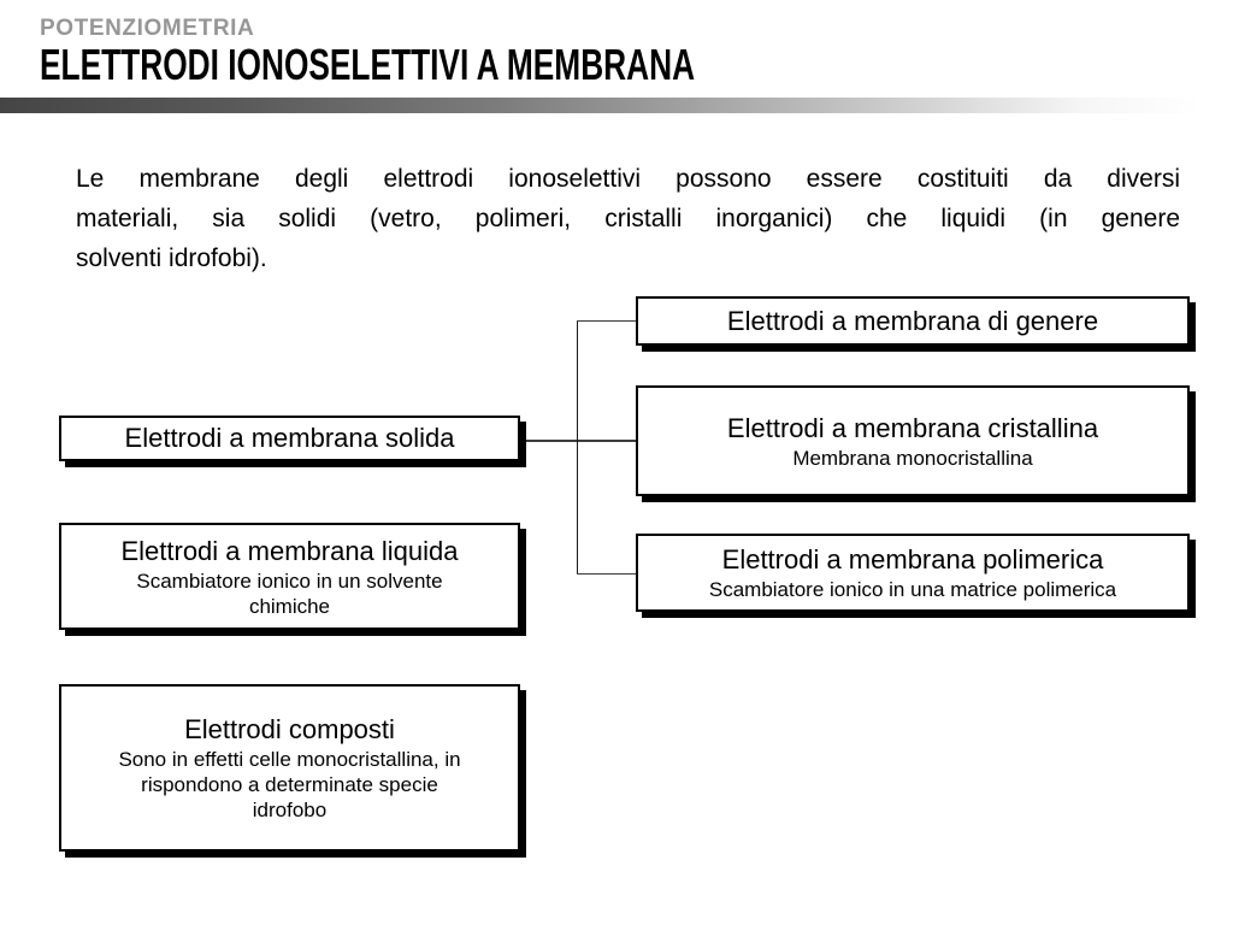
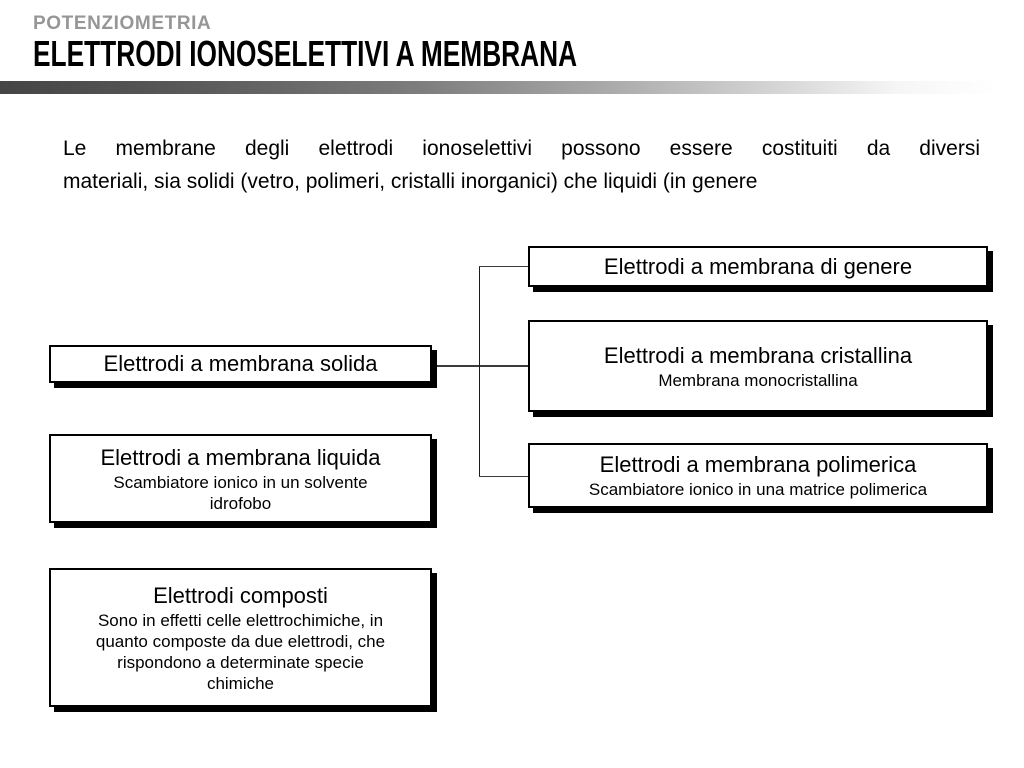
  POTENZIOMETRIA
  ELETTRODI IONOSELETTIVI A MEMBRANA
  Le membrane degli elettrodi ionoselettivi possono essere costituiti da diversi
  materiali, sia solidi (vetro, polimeri, cristalli inorganici) che liquidi (in genere
- solventi idrofobi).
  Elettrodi a membrana solida
  Elettrodi a membrana di genere
  Elettrodi a membrana cristallina
  Membrana monocristallina
  Elettrodi a membrana polimerica
  Scambiatore ionico in una matrice polimerica
  Elettrodi a membrana liquida
  Scambiatore ionico in un solvente
- chimiche
+ idrofobo
  Elettrodi composti
- Sono in effetti celle monocristallina, in
+ Sono in effetti celle elettrochimiche, in
+ quanto composte da due elettrodi, che
  rispondono a determinate specie
- idrofobo
+ chimiche
